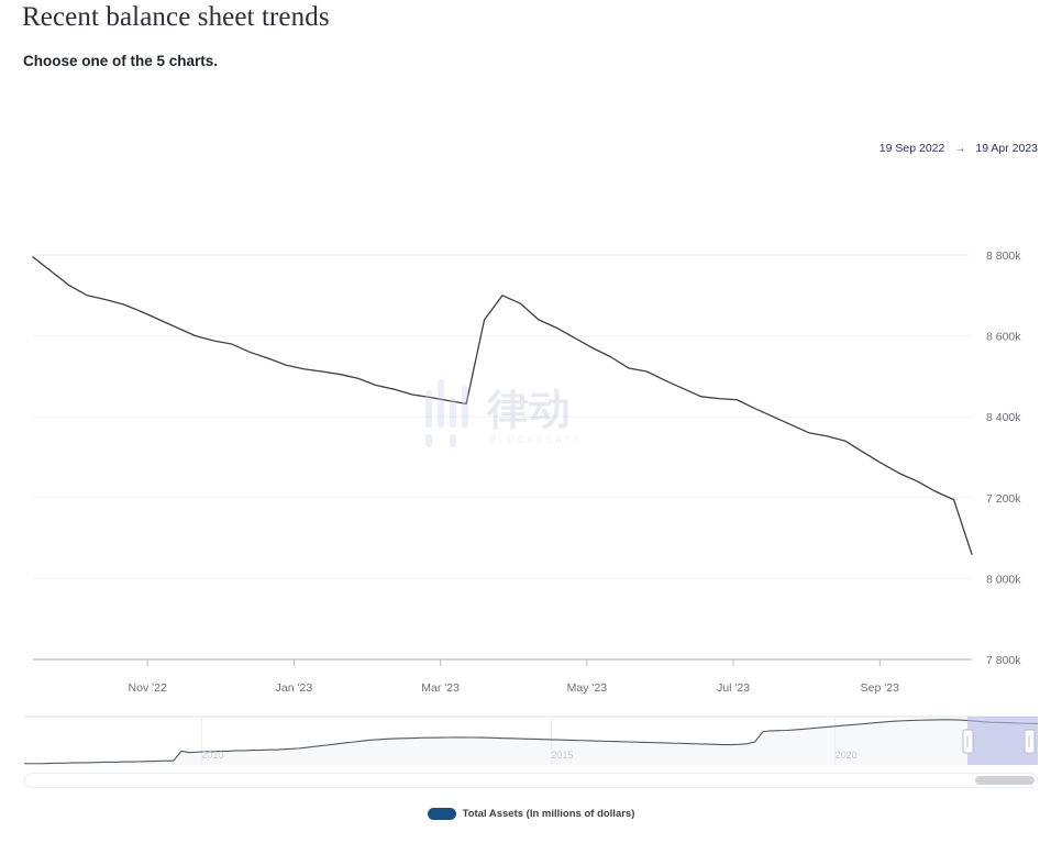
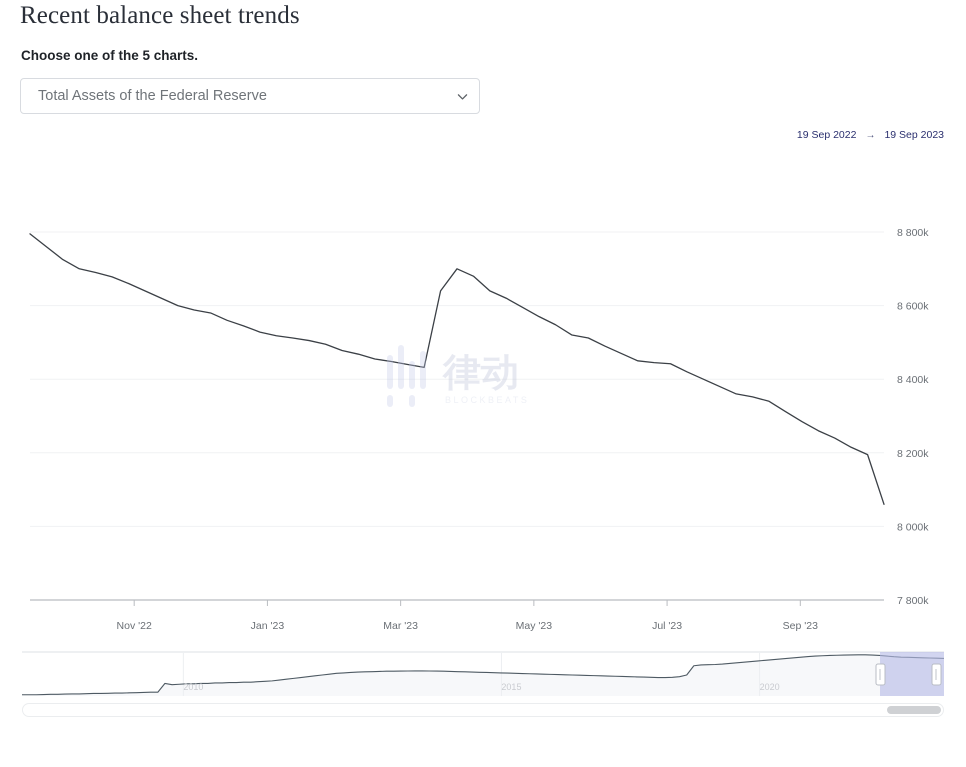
  Recent balance sheet trends
  Choose one of the 5 charts.
+ Total Assets of the Federal Reserve
  19 Sep 2022
  →
- 19 Apr 2023
+ 19 Sep 2023
  8 800k
  8 600k
  8 400k
- 7 200k
+ 8 200k
  8 000k
  7 800k
  律动
  Nov '22
  Jan '23
  Mar '23
  May '23
  Jul '23
  Sep '23
  2010
  2015
  2020
- Total Assets (In millions of dollars)
